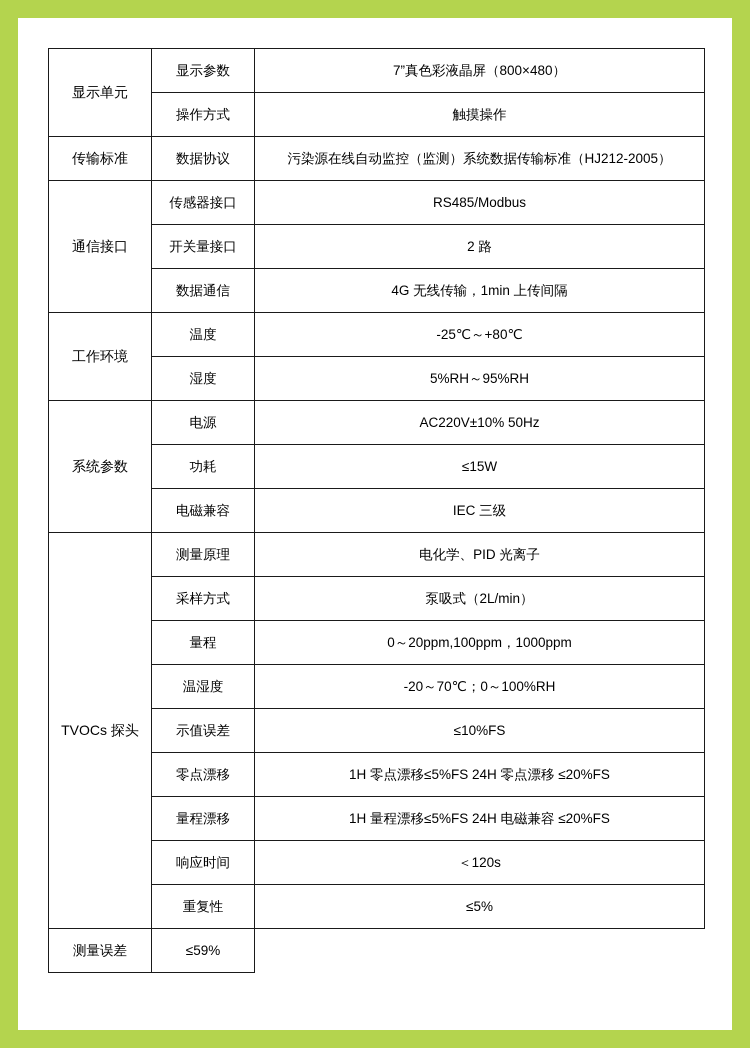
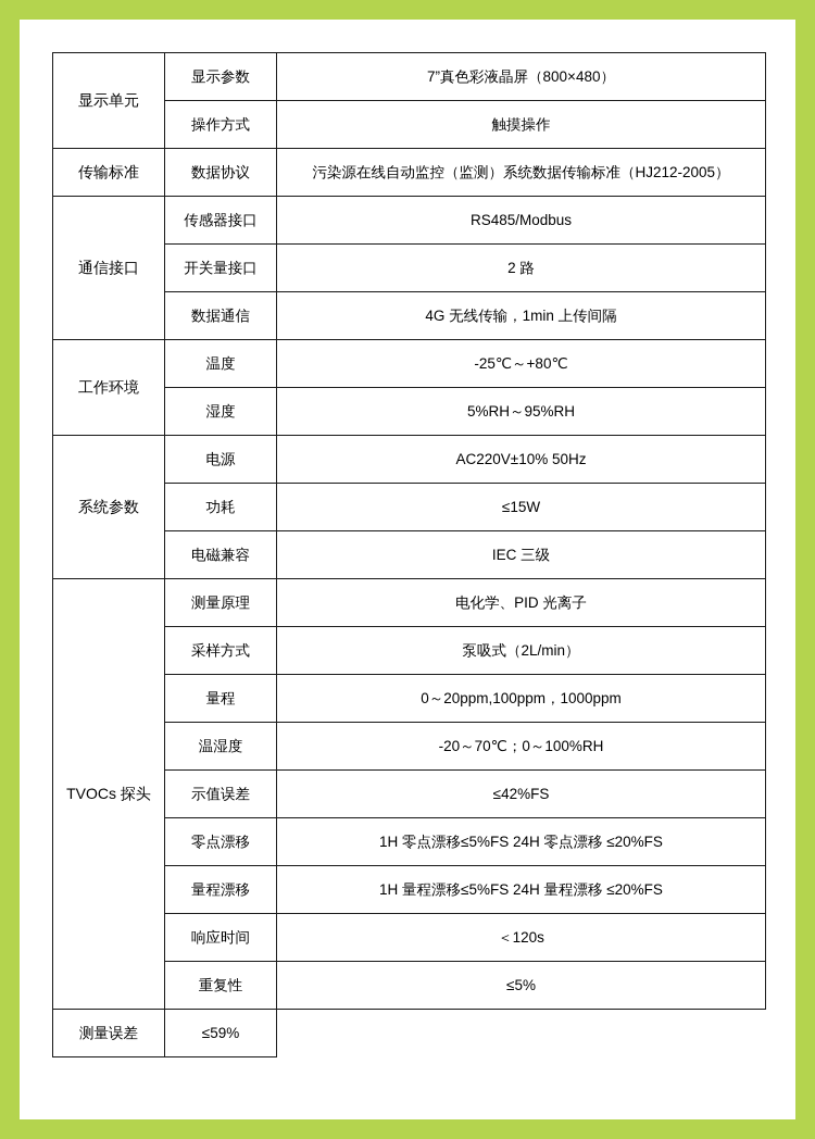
  显示单元	显示参数	7”真色彩液晶屏（800×480）
  操作方式	触摸操作
  传输标准	数据协议	污染源在线自动监控（监测）系统数据传输标准（HJ212-2005）
  通信接口	传感器接口	RS485/Modbus
  开关量接口	2 路
  数据通信	4G 无线传输，1min 上传间隔
  工作环境	温度	-25℃～+80℃
  湿度	5%RH～95%RH
  系统参数	电源	AC220V±10% 50Hz
  功耗	≤15W
  电磁兼容	IEC 三级
  TVOCs 探头	测量原理	电化学、PID 光离子
  采样方式	泵吸式（2L/min）
  量程	0～20ppm,100ppm，1000ppm
  温湿度	-20～70℃；0～100%RH
- 示值误差	≤10%FS
+ 示值误差	≤42%FS
  零点漂移	1H 零点漂移≤5%FS 24H 零点漂移 ≤20%FS
- 量程漂移	1H 量程漂移≤5%FS 24H 电磁兼容 ≤20%FS
+ 量程漂移	1H 量程漂移≤5%FS 24H 量程漂移 ≤20%FS
  响应时间	＜120s
  重复性	≤5%
  测量误差	≤59%
